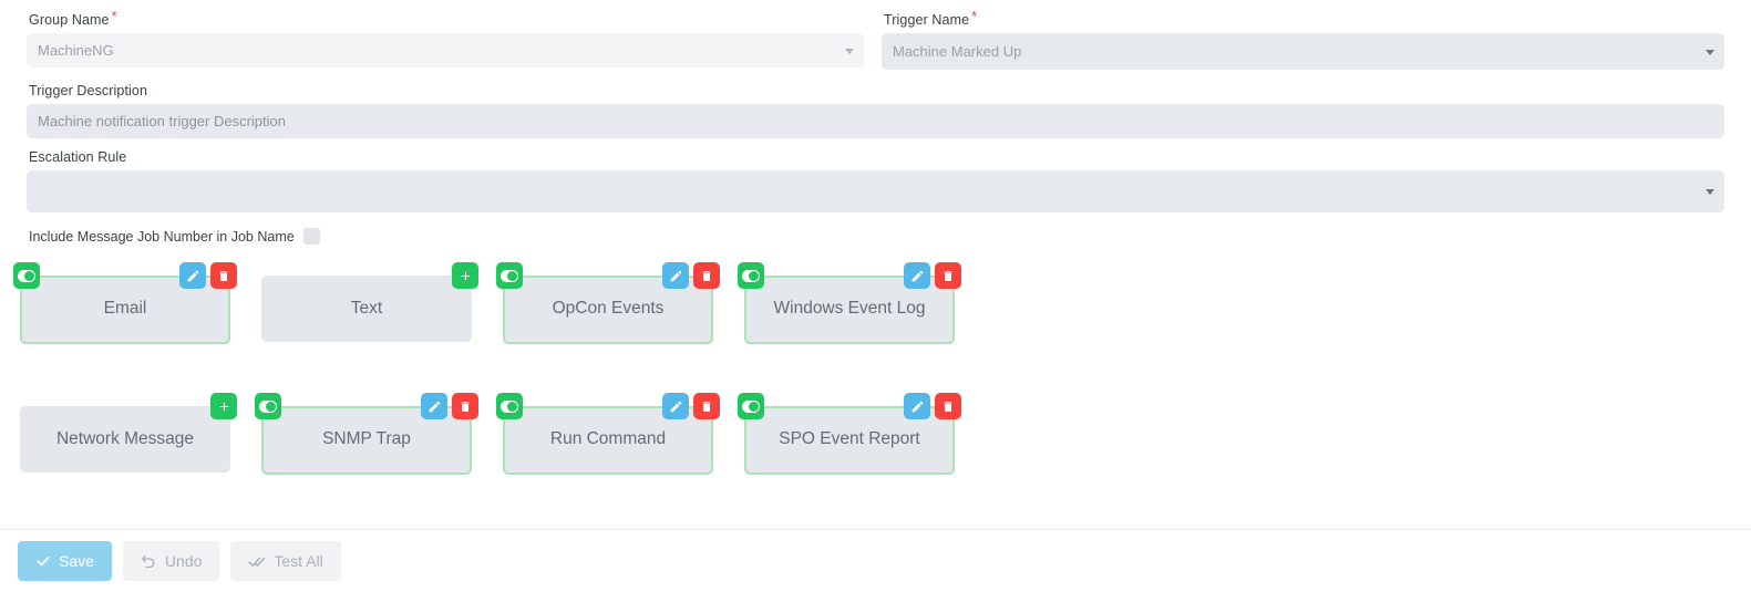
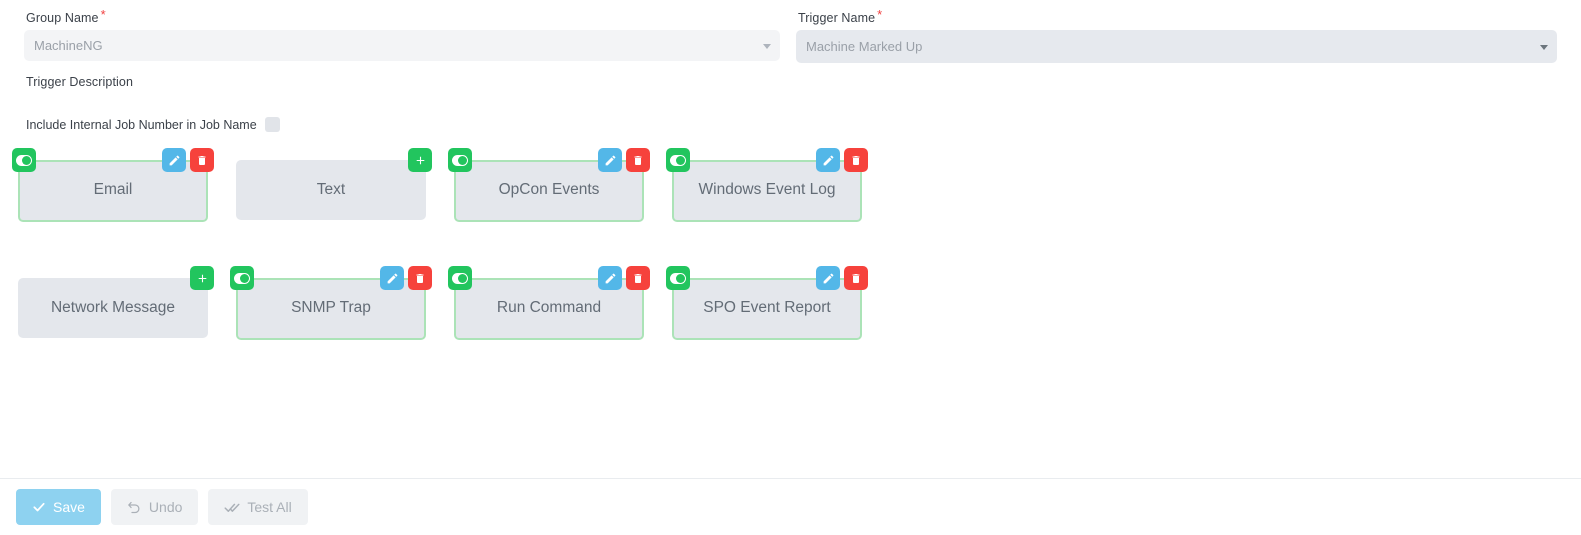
  Group Name *
  MachineNG
  Trigger Name *
  Machine Marked Up
  Trigger Description
- Machine notification trigger Description
- Escalation Rule
- Include Message Job Number in Job Name
+ Include Internal Job Number in Job Name
  Email
  Text
  OpCon Events
  Windows Event Log
  Network Message
  SNMP Trap
  Run Command
  SPO Event Report
  Save
  Undo
  Test All
